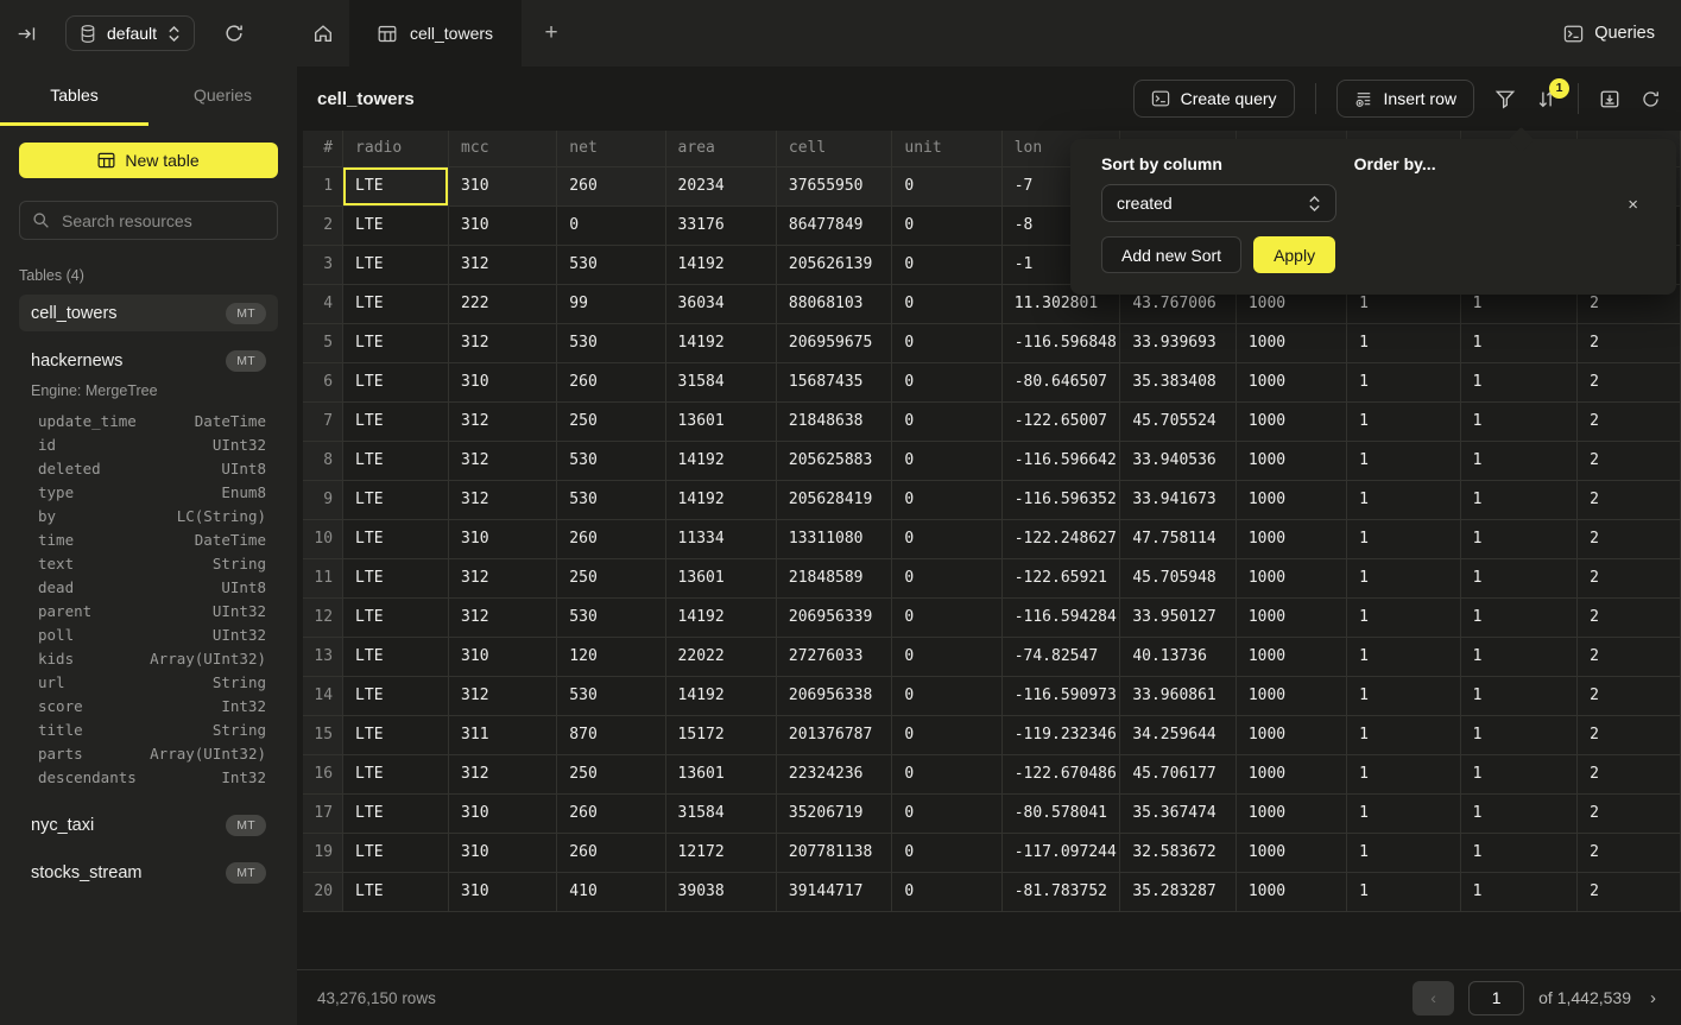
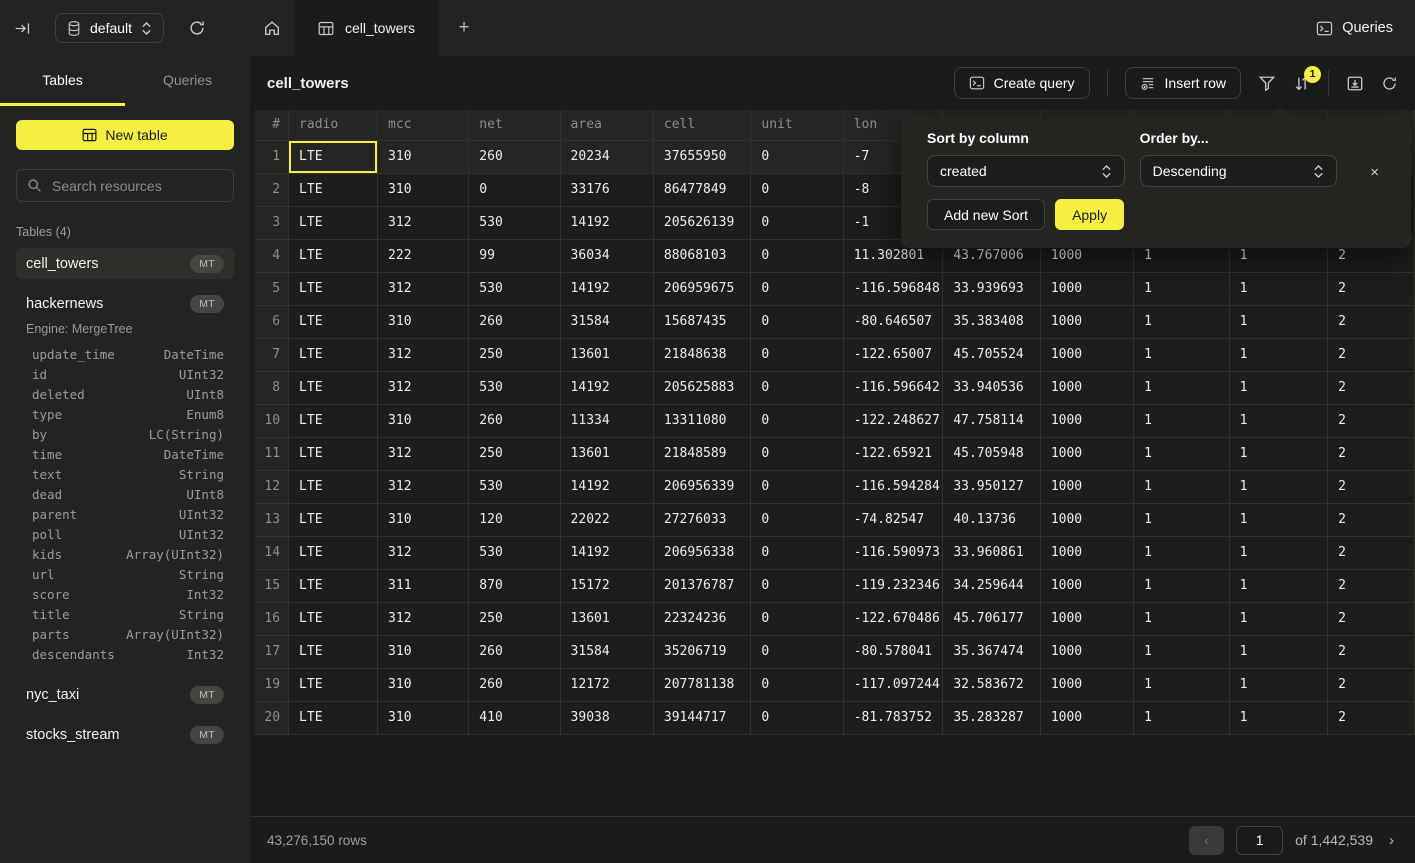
  default
  cell_towers
  +
  Queries
  Tables
  Queries
  New table
  Search resources
  Tables (4)
  cell_towers
  MT
  hackernews
  MT
  Engine: MergeTree
  update_time
  DateTime
  id
  UInt32
  deleted
  UInt8
  type
  Enum8
  by
  LC(String)
  time
  DateTime
  text
  String
  dead
  UInt8
  parent
  UInt32
  poll
  UInt32
  kids
  Array(UInt32)
  url
  String
  score
  Int32
  title
  String
  parts
  Array(UInt32)
  descendants
  Int32
  nyc_taxi
  MT
  stocks_stream
  MT
  cell_towers
  Create query
  Insert row
  1
  1	LTE	310	260	20234	37655950	0	-7
  2	LTE	310	0	33176	86477849	0	-8
  3	LTE	312	530	14192	205626139	0	-1
  4	LTE	222	99	36034	88068103	0	11.302801	43.767006	1000	1	1	2
  5	LTE	312	530	14192	206959675	0	-116.596848	33.939693	1000	1	1	2
  6	LTE	310	260	31584	15687435	0	-80.646507	35.383408	1000	1	1	2
  7	LTE	312	250	13601	21848638	0	-122.65007	45.705524	1000	1	1	2
  8	LTE	312	530	14192	205625883	0	-116.596642	33.940536	1000	1	1	2
- 9	LTE	312	530	14192	205628419	0	-116.596352	33.941673	1000	1	1	2
  10	LTE	310	260	11334	13311080	0	-122.248627	47.758114	1000	1	1	2
  11	LTE	312	250	13601	21848589	0	-122.65921	45.705948	1000	1	1	2
  12	LTE	312	530	14192	206956339	0	-116.594284	33.950127	1000	1	1	2
  13	LTE	310	120	22022	27276033	0	-74.82547	40.13736	1000	1	1	2
  14	LTE	312	530	14192	206956338	0	-116.590973	33.960861	1000	1	1	2
  15	LTE	311	870	15172	201376787	0	-119.232346	34.259644	1000	1	1	2
  16	LTE	312	250	13601	22324236	0	-122.670486	45.706177	1000	1	1	2
  17	LTE	310	260	31584	35206719	0	-80.578041	35.367474	1000	1	1	2
  19	LTE	310	260	12172	207781138	0	-117.097244	32.583672	1000	1	1	2
  20	LTE	310	410	39038	39144717	0	-81.783752	35.283287	1000	1	1	2
  43,276,150 rows
  ‹
  1
  of 1,442,539
  ›
  Sort by column
  created
  Order by...
+ Descending
  ×
  Add new Sort
  Apply
